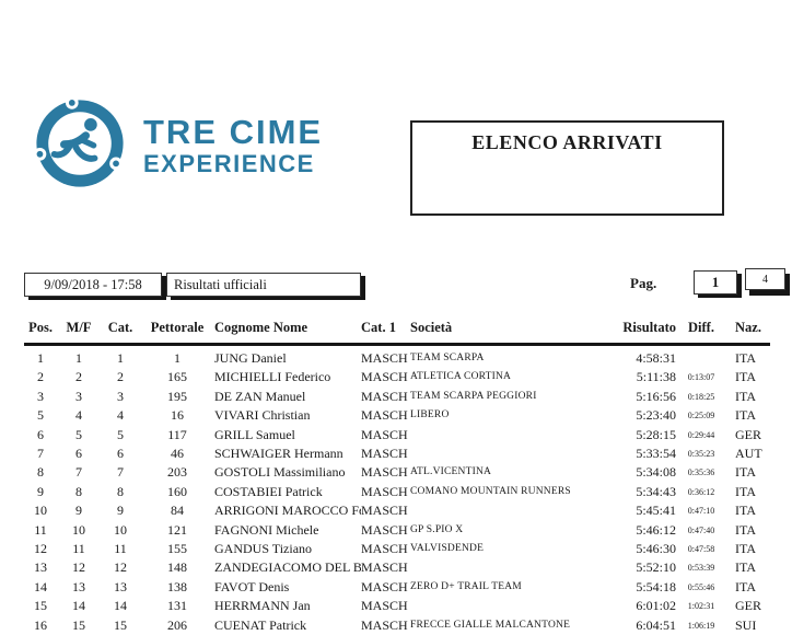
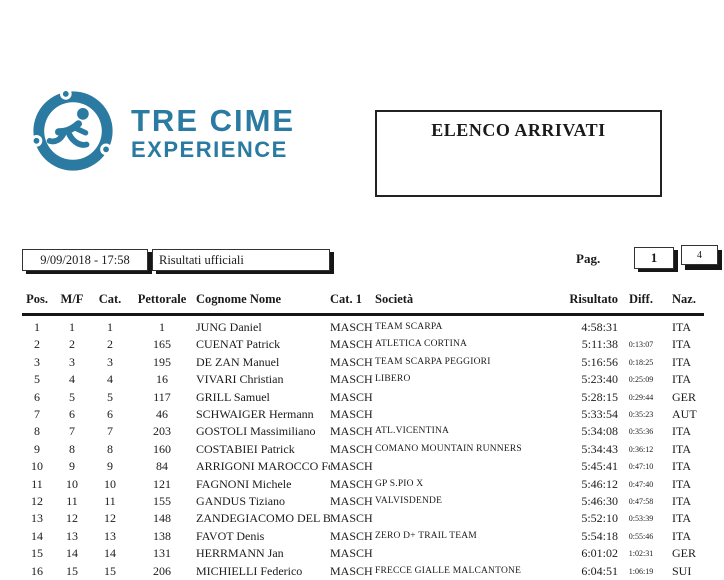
  TRE CIME
  EXPERIENCE
  ELENCO ARRIVATI
  9/09/2018 - 17:58
  Risultati ufficiali
  Pag.
  1
  4
  Pos.	M/F	Cat.	Pettorale	Cognome Nome	Cat. 1	Società	Risultato	Diff.	Naz.
  1	1	1	1	JUNG Daniel	MASCH	TEAM SCARPA	4:58:31		ITA
- 2	2	2	165	MICHIELLI Federico	MASCH	ATLETICA CORTINA	5:11:38	0:13:07	ITA
+ 2	2	2	165	CUENAT Patrick	MASCH	ATLETICA CORTINA	5:11:38	0:13:07	ITA
  3	3	3	195	DE ZAN Manuel	MASCH	TEAM SCARPA PEGGIORI	5:16:56	0:18:25	ITA
  5	4	4	16	VIVARI Christian	MASCH	LIBERO	5:23:40	0:25:09	ITA
  6	5	5	117	GRILL Samuel	MASCH		5:28:15	0:29:44	GER
  7	6	6	46	SCHWAIGER Hermann	MASCH		5:33:54	0:35:23	AUT
  8	7	7	203	GOSTOLI Massimiliano	MASCH	ATL.VICENTINA	5:34:08	0:35:36	ITA
  9	8	8	160	COSTABIEI Patrick	MASCH	COMANO MOUNTAIN RUNNERS	5:34:43	0:36:12	ITA
  10	9	9	84	ARRIGONI MAROCCO F	MASCH		5:45:41	0:47:10	ITA
  11	10	10	121	FAGNONI Michele	MASCH	GP S.PIO X	5:46:12	0:47:40	ITA
  12	11	11	155	GANDUS Tiziano	MASCH	VALVISDENDE	5:46:30	0:47:58	ITA
  13	12	12	148	ZANDEGIACOMO DEL B	MASCH		5:52:10	0:53:39	ITA
  14	13	13	138	FAVOT Denis	MASCH	ZERO D+ TRAIL TEAM	5:54:18	0:55:46	ITA
  15	14	14	131	HERRMANN Jan	MASCH		6:01:02	1:02:31	GER
- 16	15	15	206	CUENAT Patrick	MASCH	FRECCE GIALLE MALCANTONE	6:04:51	1:06:19	SUI
+ 16	15	15	206	MICHIELLI Federico	MASCH	FRECCE GIALLE MALCANTONE	6:04:51	1:06:19	SUI
